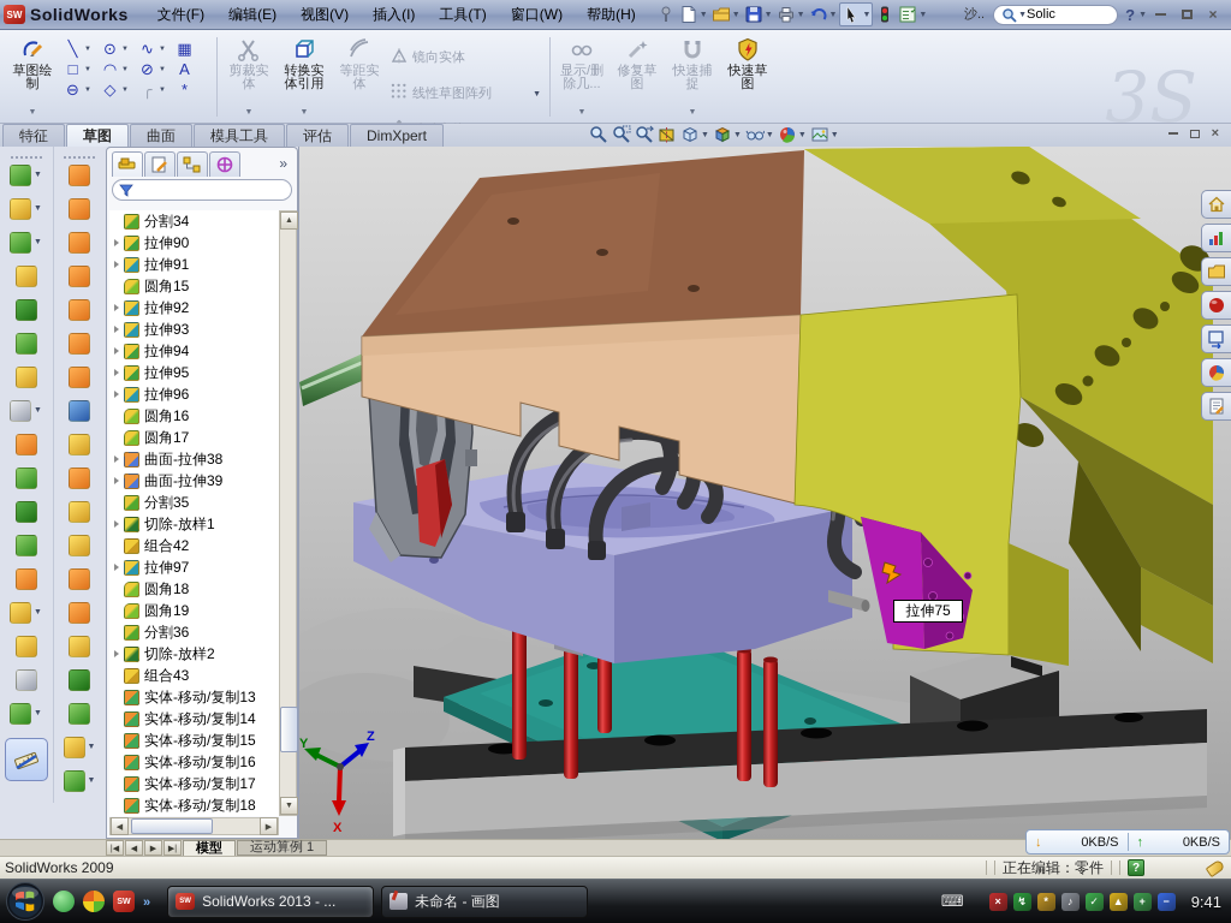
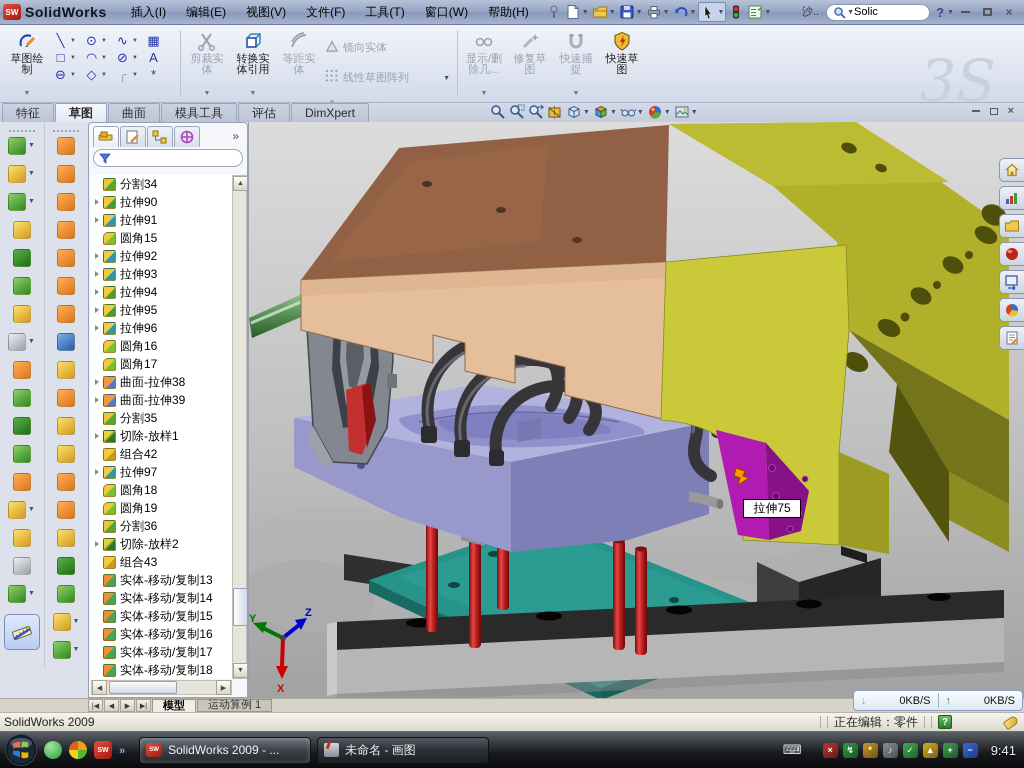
  SW
  SolidWorks
- 文件(F)
+ 插入(I)
  编辑(E)
  视图(V)
- 插入(I)
+ 文件(F)
  工具(T)
  窗口(W)
  帮助(H)
  沙..
  Solic
  ?
  ×
  草图绘制
  ╲
  ⊙
  ∿
  ▦
  □
  ◠
  ⊘
  A
  ⊖
  ◇
  ╭
  *
  剪裁实体
  转换实体引用
  等距实体
  镜向实体
  线性草图阵列
  显示/删除几...
  修复草图
  快速捕捉
  快速草图
  3S
  特征
  草图
  曲面
  模具工具
  评估
  DimXpert
  ×
  »
  分割34
  拉伸90
  拉伸91
  圆角15
  拉伸92
  拉伸93
  拉伸94
  拉伸95
  拉伸96
  圆角16
  圆角17
  曲面-拉伸38
  曲面-拉伸39
  分割35
  切除-放样1
  组合42
  拉伸97
  圆角18
  圆角19
  分割36
  切除-放样2
  组合43
  实体-移动/复制13
  实体-移动/复制14
  实体-移动/复制15
  实体-移动/复制16
  实体-移动/复制17
  实体-移动/复制18
  Y
  Z
  X
  拉伸75
  模型
  运动算例 1
  SolidWorks 2009
  正在编辑：零件
  ?
  ↓
  0KB/S
  ↑
  0KB/S
  »
- SolidWorks 2013 - ...
+ SolidWorks 2009 - ...
  未命名 - 画图
  ⌨
  ×
  ↯
  *
  ♪
  ✓
  ▲
  +
  −
  9:41
